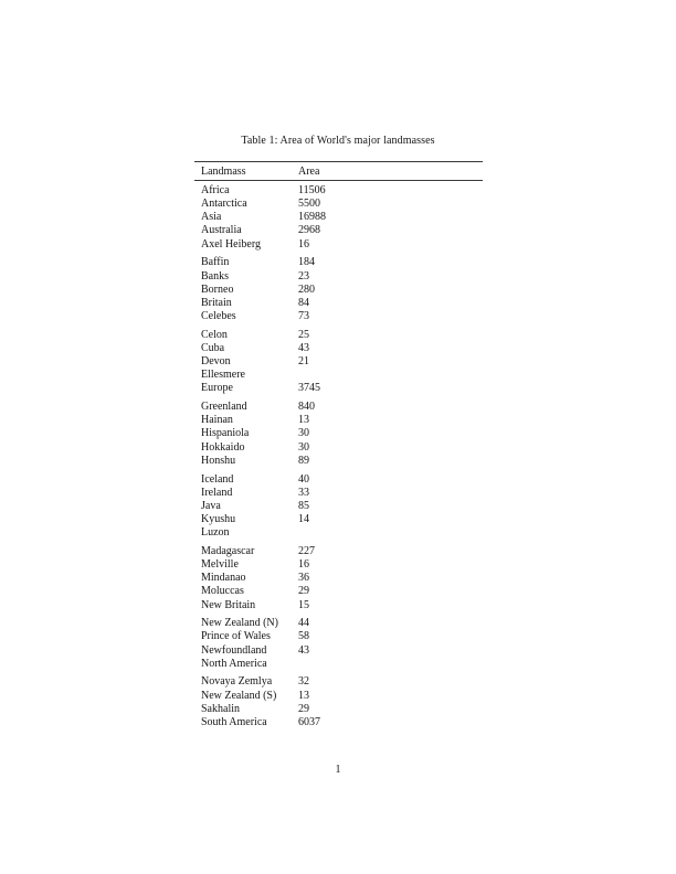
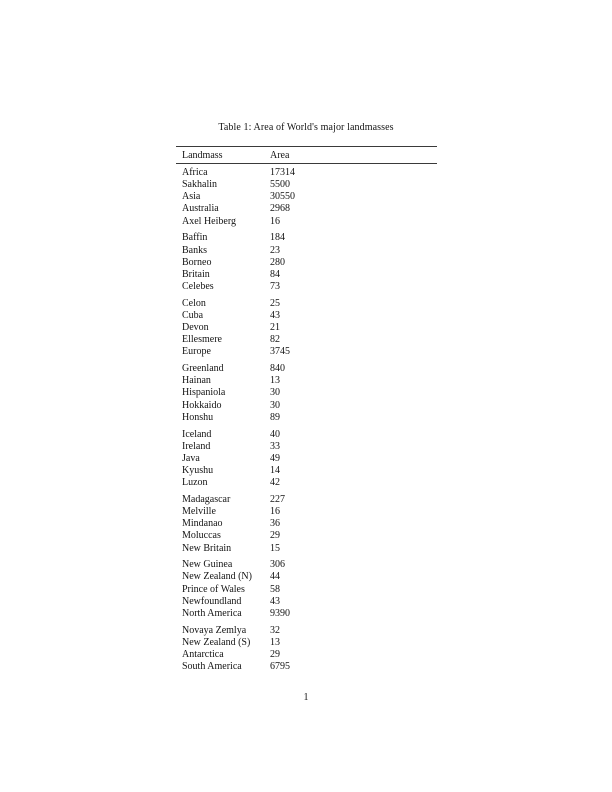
  Table 1: Area of World's major landmasses
  Landmass
  Area
  Africa
- 11506
+ 17314
- Antarctica
+ Sakhalin
  5500
  Asia
- 16988
+ 30550
  Australia
  2968
  Axel Heiberg
  16
  Baffin
  184
  Banks
  23
  Borneo
  280
  Britain
  84
  Celebes
  73
  Celon
  25
  Cuba
  43
  Devon
  21
  Ellesmere
+ 82
  Europe
  3745
  Greenland
  840
  Hainan
  13
  Hispaniola
  30
  Hokkaido
  30
  Honshu
  89
  Iceland
  40
  Ireland
  33
  Java
- 85
+ 49
  Kyushu
  14
  Luzon
+ 42
  Madagascar
  227
  Melville
  16
  Mindanao
  36
  Moluccas
  29
  New Britain
  15
+ New Guinea
+ 306
  New Zealand (N)
  44
  Prince of Wales
  58
  Newfoundland
  43
  North America
+ 9390
  Novaya Zemlya
  32
  New Zealand (S)
  13
- Sakhalin
+ Antarctica
  29
  South America
- 6037
+ 6795
  1
